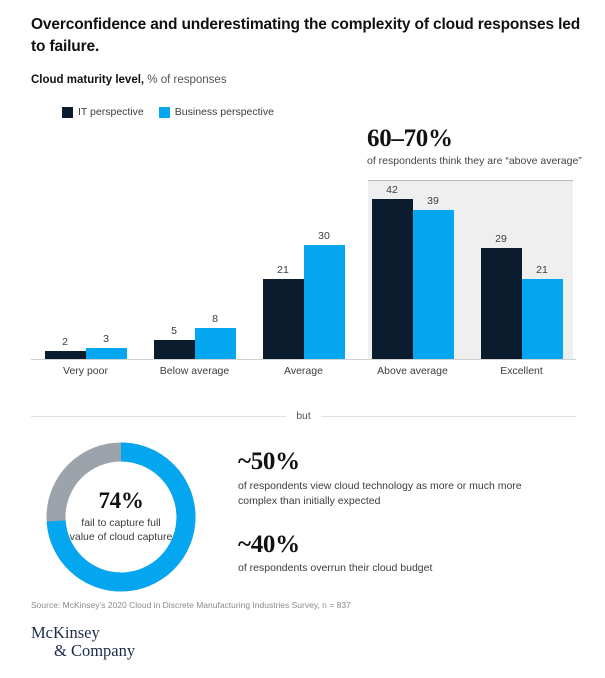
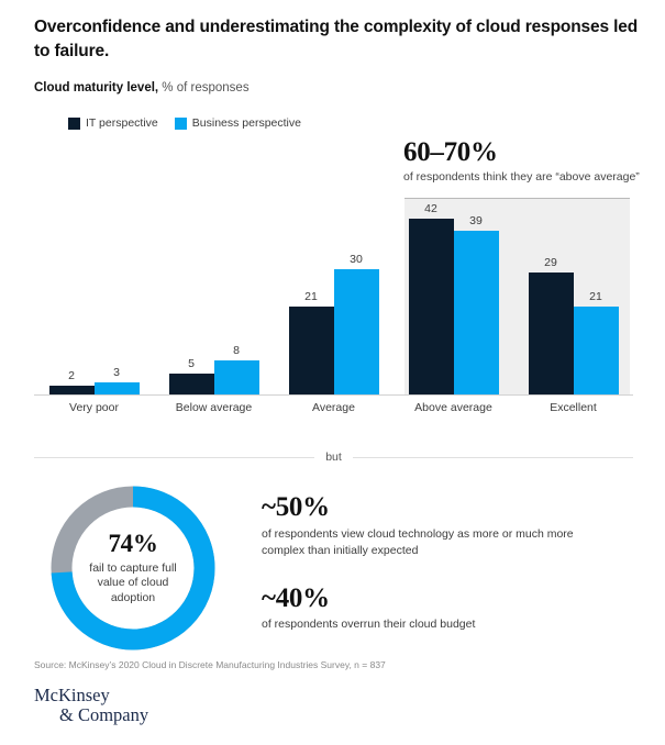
  Overconfidence and underestimating the complexity of cloud responses led to failure.
  Cloud maturity level, % of responses
  IT perspective
  Business perspective
  60–70%
  of respondents think they are “above average”
  2
  3
  Very poor
  5
  8
  Below average
  21
  30
  Average
  42
  39
  Above average
  29
  21
  Excellent
  but
  74%
- fail to capture full value of cloud capture
+ fail to capture full value of cloud adoption
  ~50%
  of respondents view cloud technology as more or much more complex than initially expected
  ~40%
  of respondents overrun their cloud budget
  Source: McKinsey’s 2020 Cloud in Discrete Manufacturing Industries Survey, n = 837
  McKinsey
  & Company
